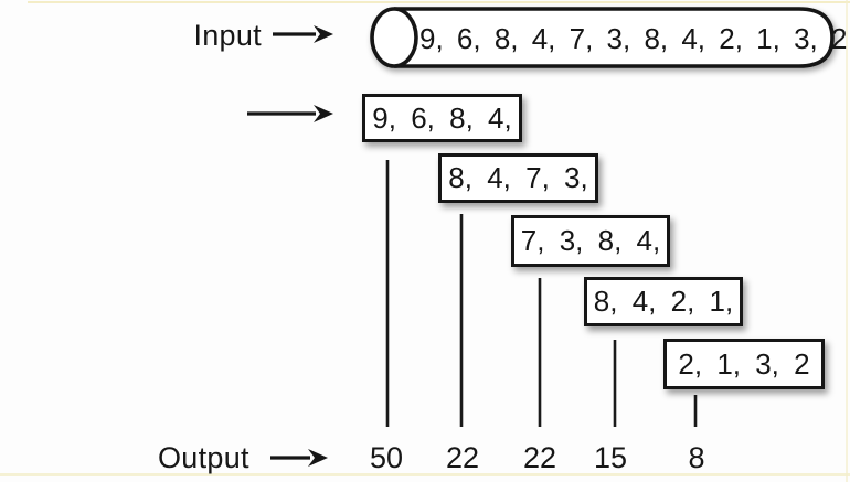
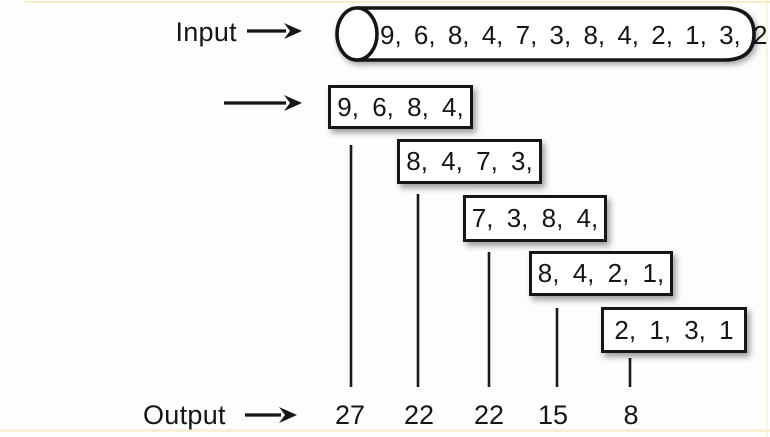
  Input
  Output
  9, 6, 8, 4, 7, 3, 8, 4, 2, 1, 3, 2
  9, 6, 8, 4,
  8, 4, 7, 3,
  7, 3, 8, 4,
  8, 4, 2, 1,
- 2, 1, 3, 2
+ 2, 1, 3, 1
- 50
+ 27
  22
  22
  15
  8
